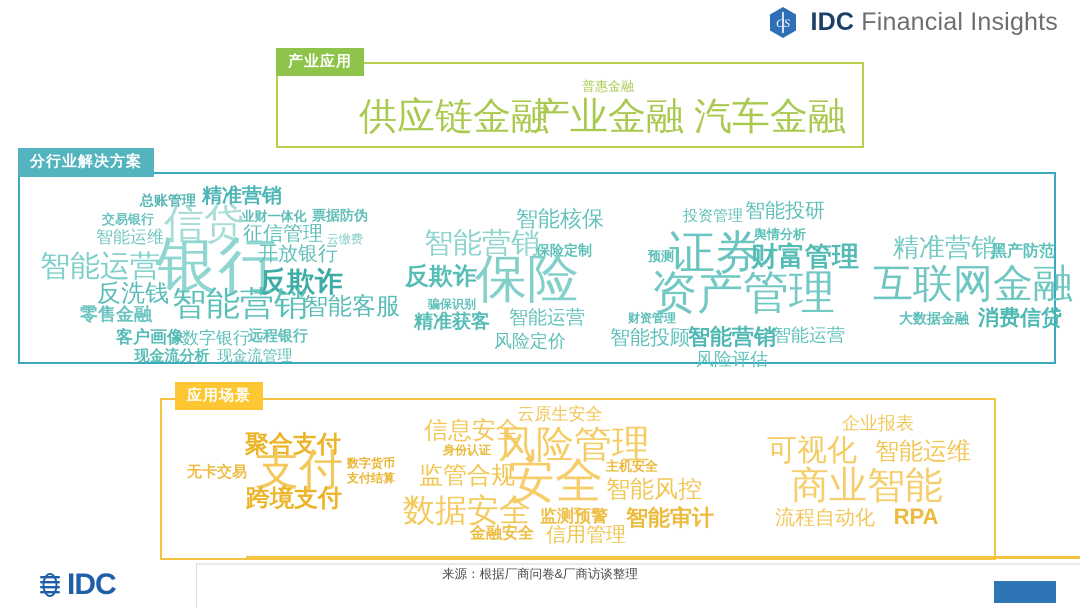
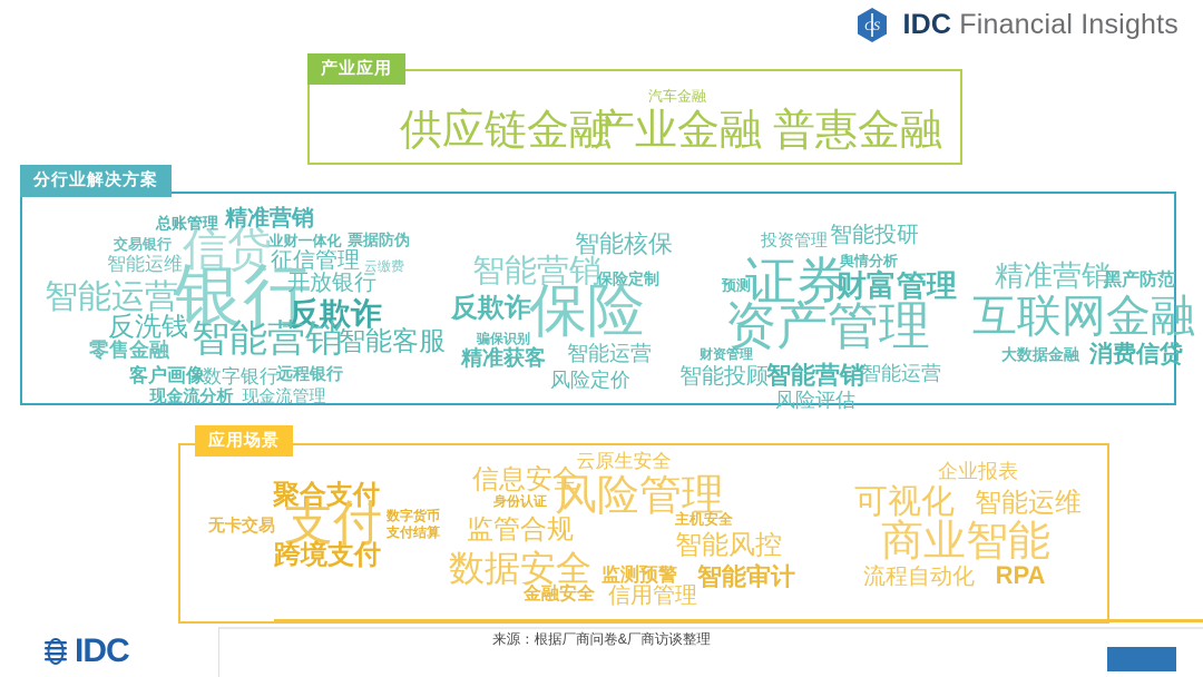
  CS
  IDC Financial Insights
  供应链金融
- 普惠金融
+ 汽车金融
  产业金融
- 汽车金融
+ 普惠金融
  产业应用
  总账管理
  精准营销
  交易银行
  信贷
  业财一体化
  票据防伪
  征信管理
  云缴费
  智能运维
  智能运营
  银行
  开放银行
  反欺诈
  反洗钱
  智能营销
  智能客服
  零售金融
  客户画像
  数字银行
  远程银行
  现金流分析
  现金流管理
  智能核保
  智能营销
  保险定制
  反欺诈
  保险
  骗保识别
  精准获客
  智能运营
  风险定价
  投资管理
  智能投研
  舆情分析
  预测
  证券
  财富管理
  资产管理
  财资管理
  智能投顾
  智能营销
  智能运营
  风险评估
  精准营销
  黑产防范
  互联网金融
  大数据金融
  消费信贷
  分行业解决方案
  聚合支付
  无卡交易
  支付
  数字货币
  支付结算
  跨境支付
  云原生安全
  信息安全
  身份认证
  风险管理
  监管合规
- 安全
  主机安全
  智能风控
  数据安全
  监测预警
  智能审计
  金融安全
  信用管理
  企业报表
  可视化
  智能运维
  商业智能
  流程自动化
  RPA
  应用场景
  IDC
  来源：根据厂商问卷&厂商访谈整理
